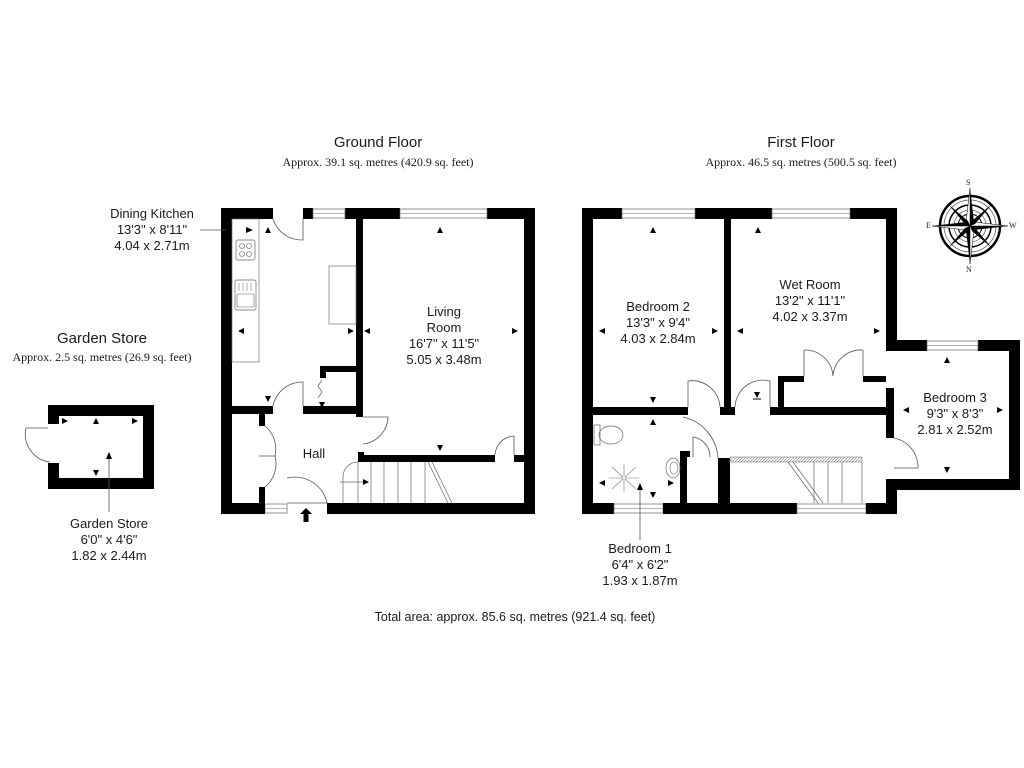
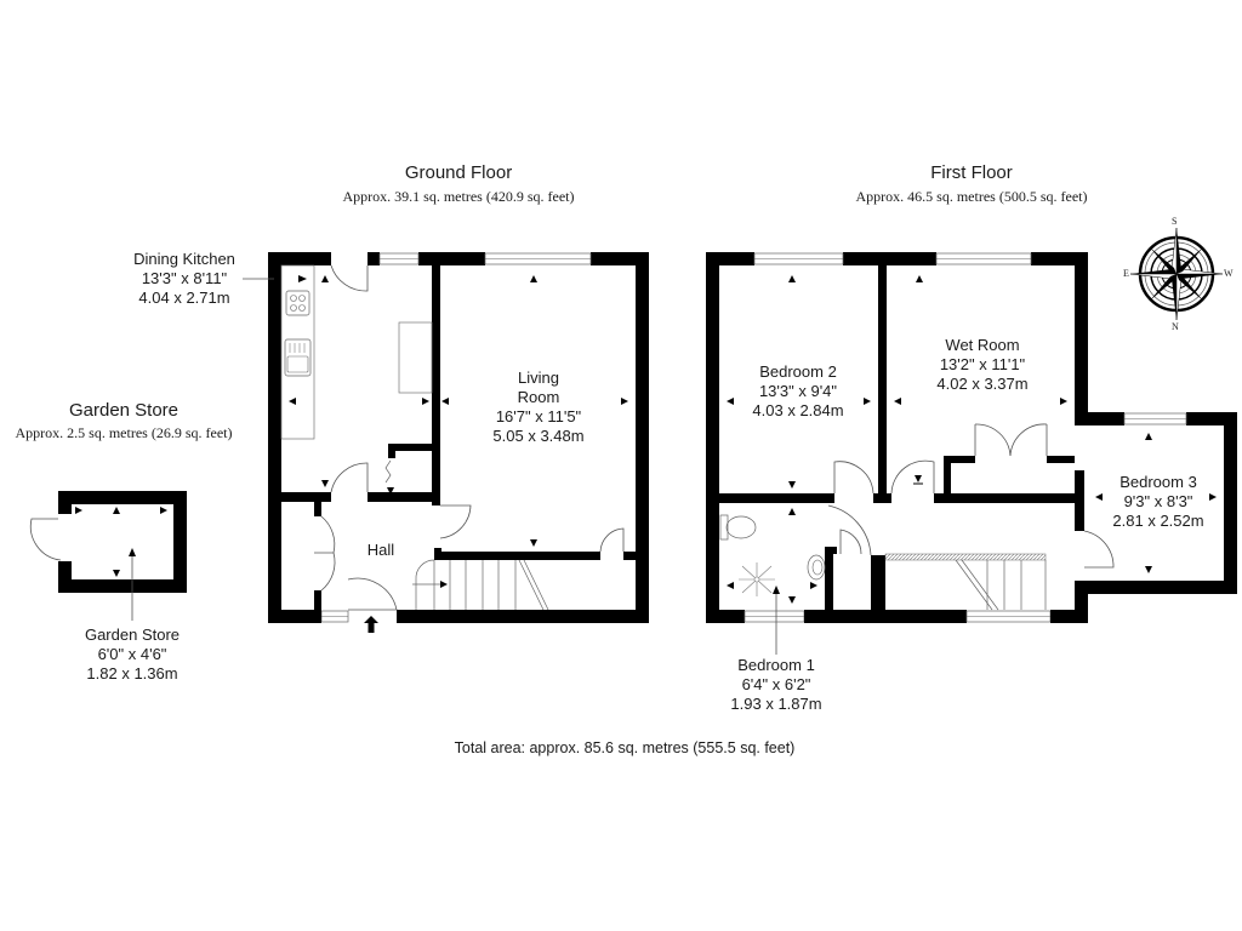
  S
  N
  E
  W
  Ground Floor
  Approx. 39.1 sq. metres (420.9 sq. feet)
  First Floor
  Approx. 46.5 sq. metres (500.5 sq. feet)
  Garden Store
  Approx. 2.5 sq. metres (26.9 sq. feet)
  Dining Kitchen
  13'3" x 8'11"
  4.04 x 2.71m
  Living
  Room
  16'7" x 11'5"
  5.05 x 3.48m
  Hall
  Bedroom 2
  13'3" x 9'4"
  4.03 x 2.84m
  Wet Room
  13'2" x 11'1"
  4.02 x 3.37m
  Bedroom 3
  9'3" x 8'3"
  2.81 x 2.52m
  Bedroom 1
  6'4" x 6'2"
  1.93 x 1.87m
  Garden Store
  6'0" x 4'6"
- 1.82 x 2.44m
+ 1.82 x 1.36m
- Total area: approx. 85.6 sq. metres (921.4 sq. feet)
+ Total area: approx. 85.6 sq. metres (555.5 sq. feet)
